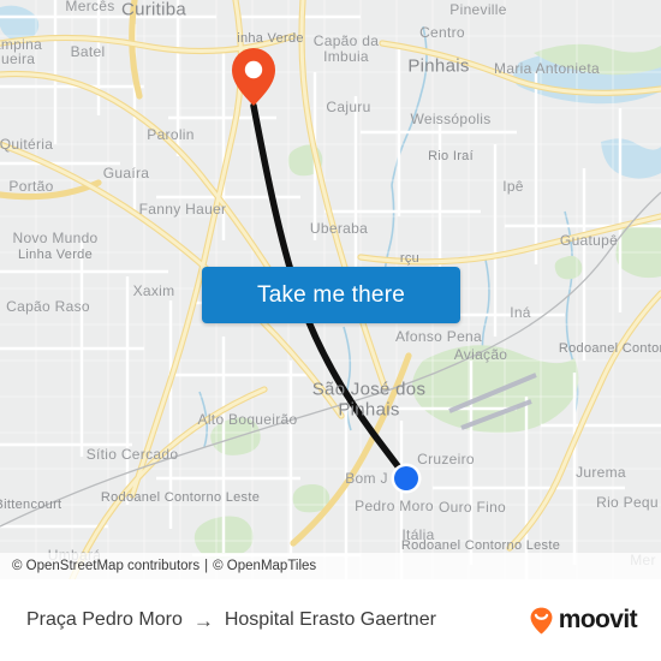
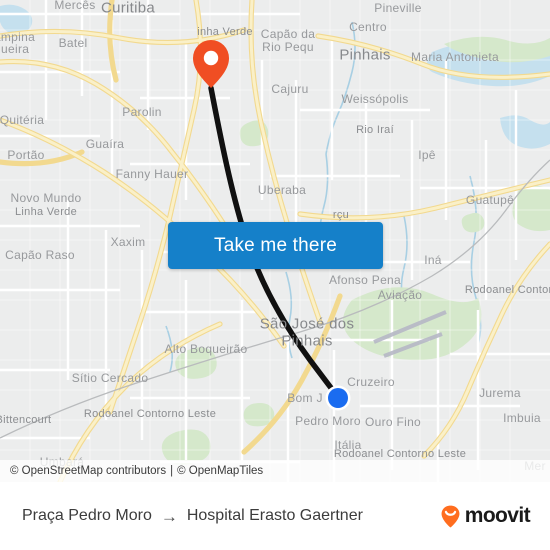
  Mercês
  Curitiba
  Pineville
  Centro
  mpina
  Batel
  Capão da
- Imbuia
+ Rio Pequ
  Pinhais
  Maria Antonieta
  Cajuru
  Weissópolis
  Parolin
  Quitéria
  Guaíra
  Rio Iraí
  Ipê
  Portão
  Fanny Hauer
  Uberaba
  Novo Mundo
  Guatupê
  Xaxim
  Capão Raso
  Iná
  Afonso Pena
  Aviação
  Linha Verde
  inha Verde
  São José dos
  Pinhais
  Alto Boqueirão
  Sítio Cercado
  Cruzeiro
  Jurema
  Bom J
- Rio Pequ
+ Imbuia
  Pedro Moro
  Ouro Fino
  Itália
  ittencourt
  Rodoanel Contorno Leste
  Rodoanel Contorno Leste
  Rodoanel Conto
  Umbará
  rçu
  Take me there
  © OpenStreetMap contributors
  |
  © OpenMapTiles
  Praça Pedro Moro
  →
  Hospital Erasto Gaertner
  moovit
